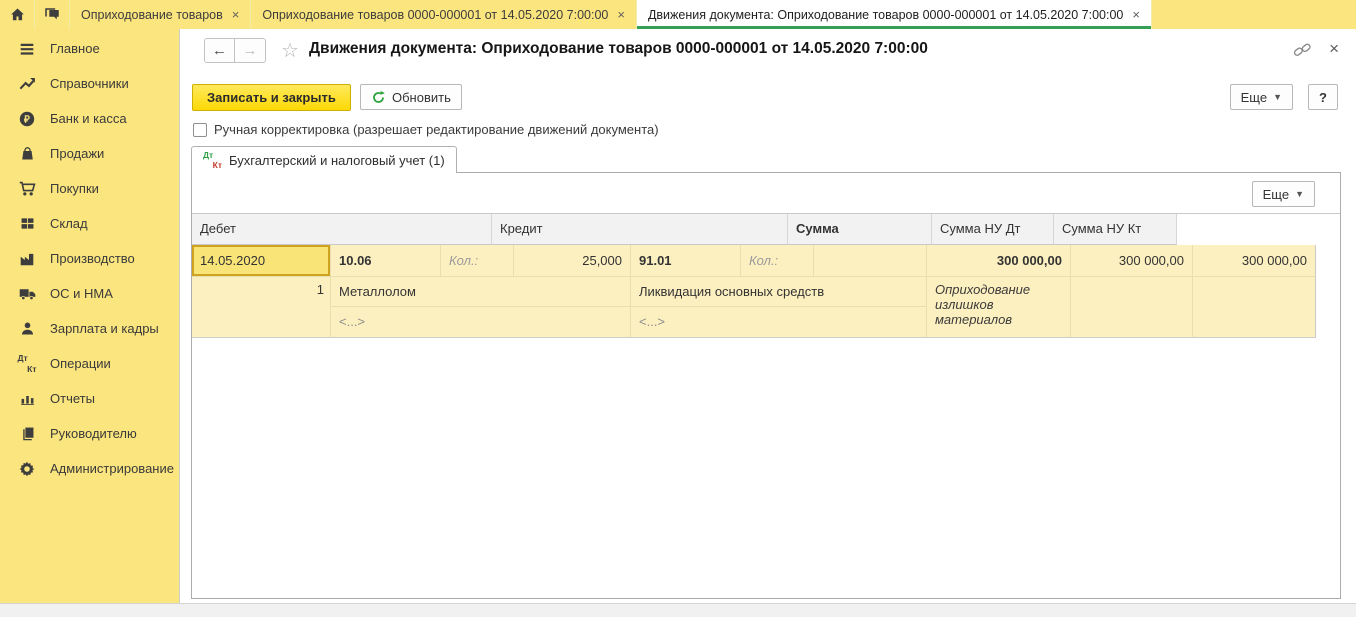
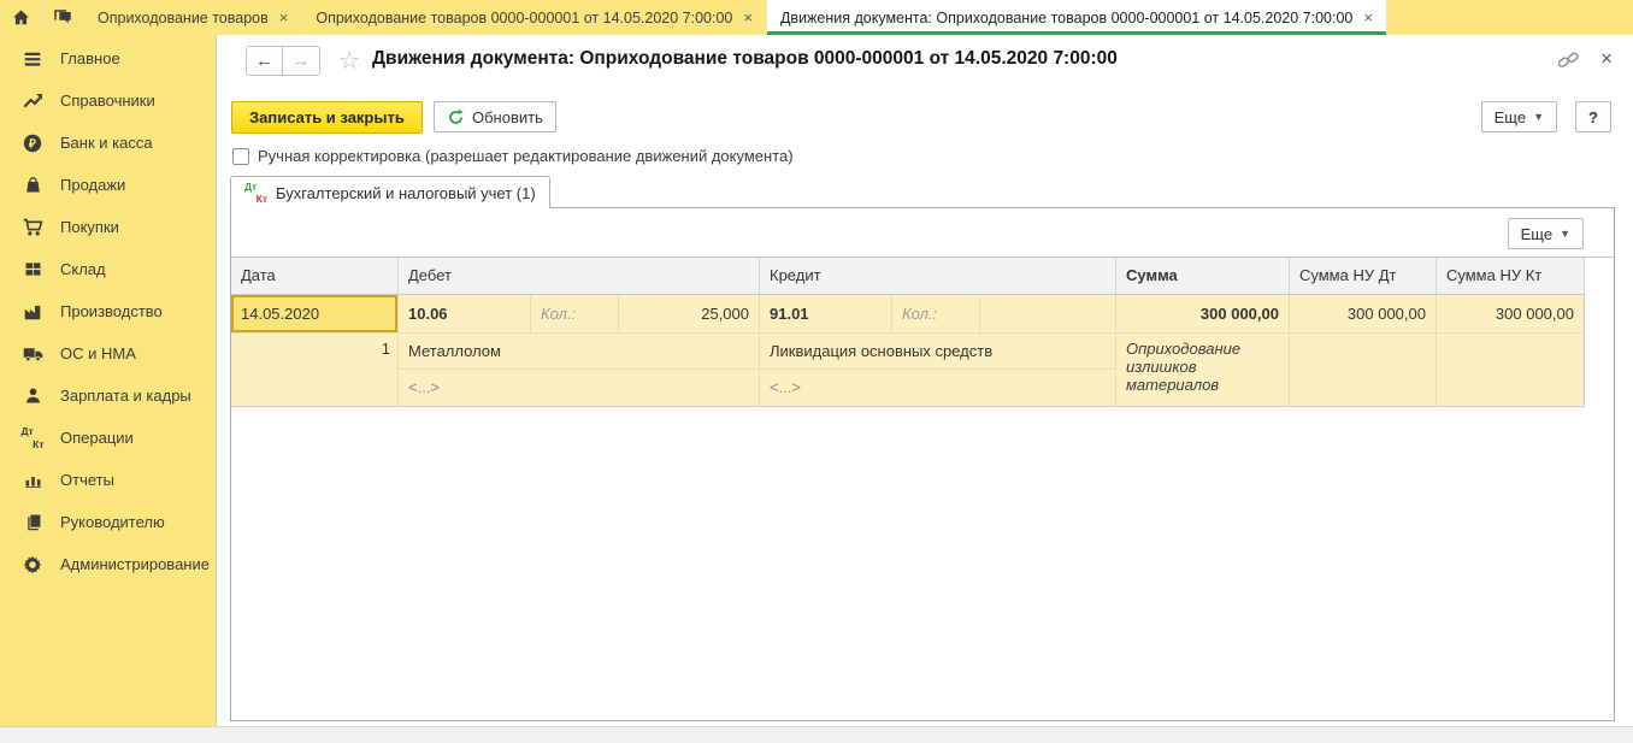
  Оприходование товаров
  ×
  Оприходование товаров 0000-000001 от 14.05.2020 7:00:00
  ×
  Движения документа: Оприходование товаров 0000-000001 от 14.05.2020 7:00:00
  ×
  Главное
  Справочники
  ₽
  Банк и касса
  Продажи
  Покупки
  Склад
  Производство
  ОС и НМА
  Зарплата и кадры
  Дт
  Кт
  Операции
  Отчеты
  Руководителю
  Администрирование
  ←
  →
  ☆
  Движения документа: Оприходование товаров 0000-000001 от 14.05.2020 7:00:00
  ×
  Записать и закрыть
  Обновить
  Еще
  ▼
  ?
  Ручная корректировка (разрешает редактирование движений документа)
  Дт
  Кт
  Бухгалтерский и налоговый учет (1)
  Еще
  ▼
+ Дата
  Дебет
  Кредит
  Сумма
  Сумма НУ Дт
  Сумма НУ Кт
  14.05.2020
  10.06
  Кол.:
  25,000
  91.01
  Кол.:
  300 000,00
  300 000,00
  300 000,00
  1
  Металлолом
  <...>
  Ликвидация основных средств
  <...>
  Оприходование излишков материалов
